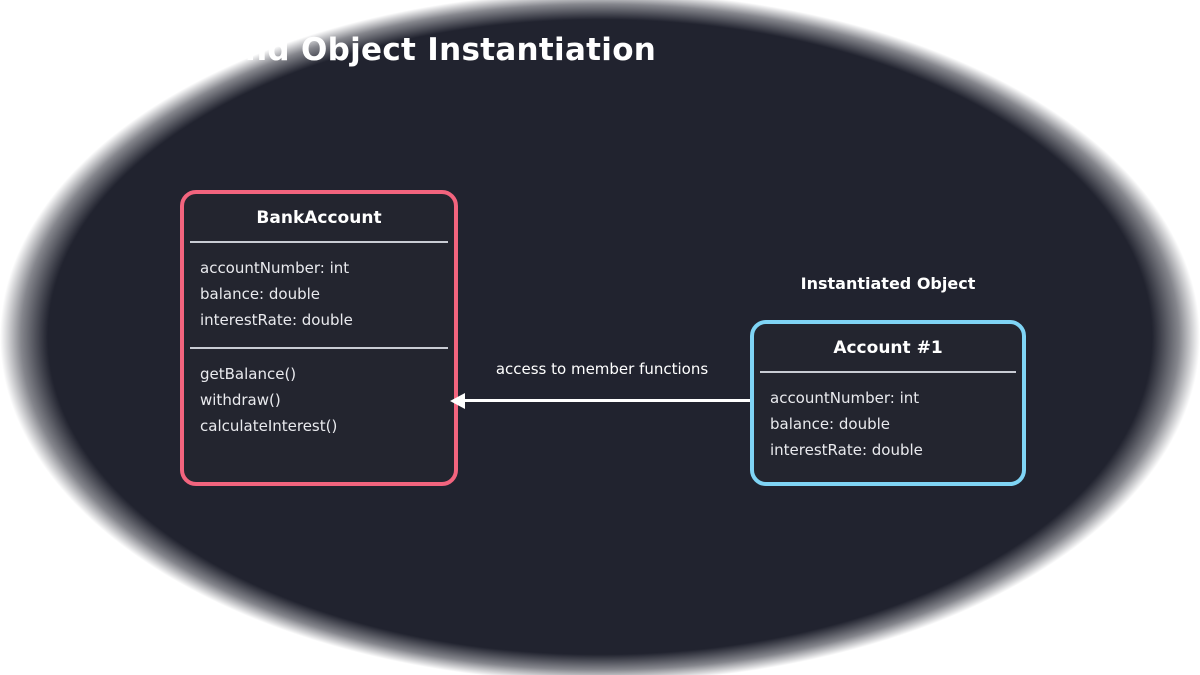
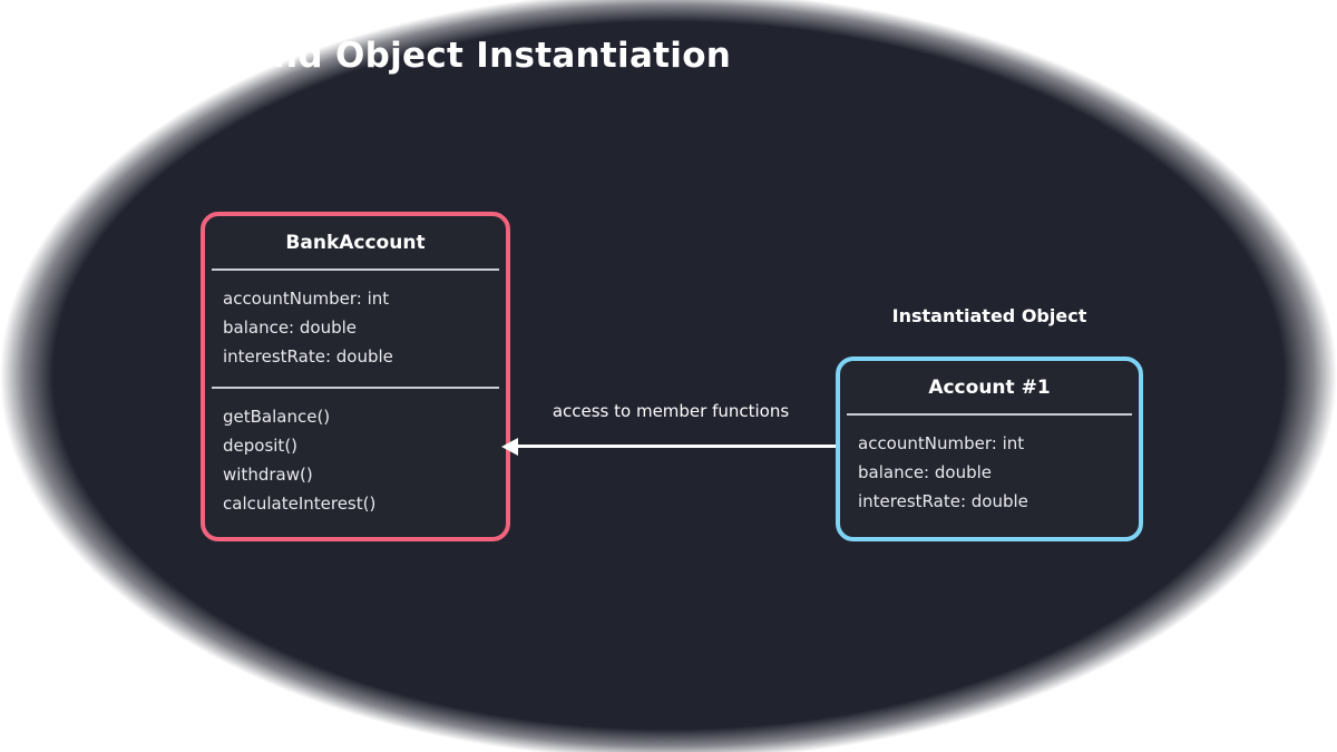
  Class and Object Instantiation
  BankAccount
  accountNumber: int
  balance: double
  interestRate: double
  getBalance()
+ deposit()
  withdraw()
  calculateInterest()
  access to member functions
  Instantiated Object
  Account #1
  accountNumber: int
  balance: double
  interestRate: double
